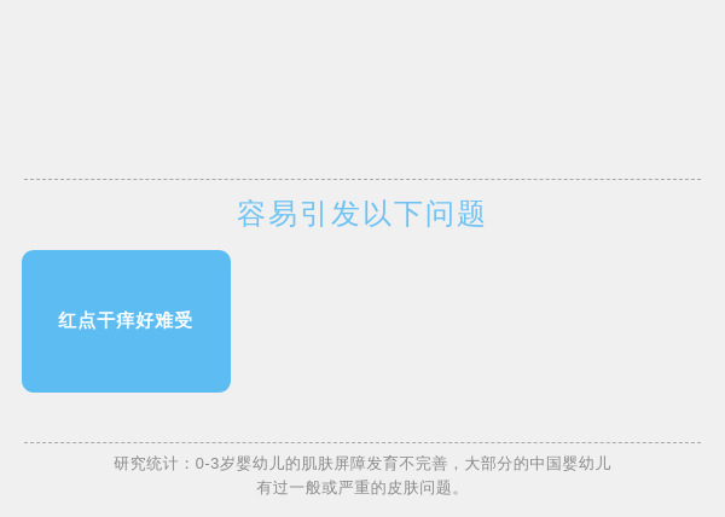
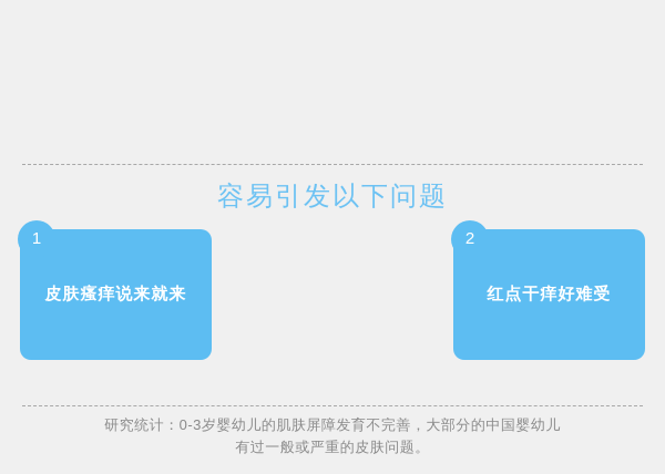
  容易引发以下问题
+ 1
+ 皮肤瘙痒说来就来
+ 2
  红点干痒好难受
  研究统计：0-3岁婴幼儿的肌肤屏障发育不完善，大部分的中国婴幼儿
  有过一般或严重的皮肤问题。
